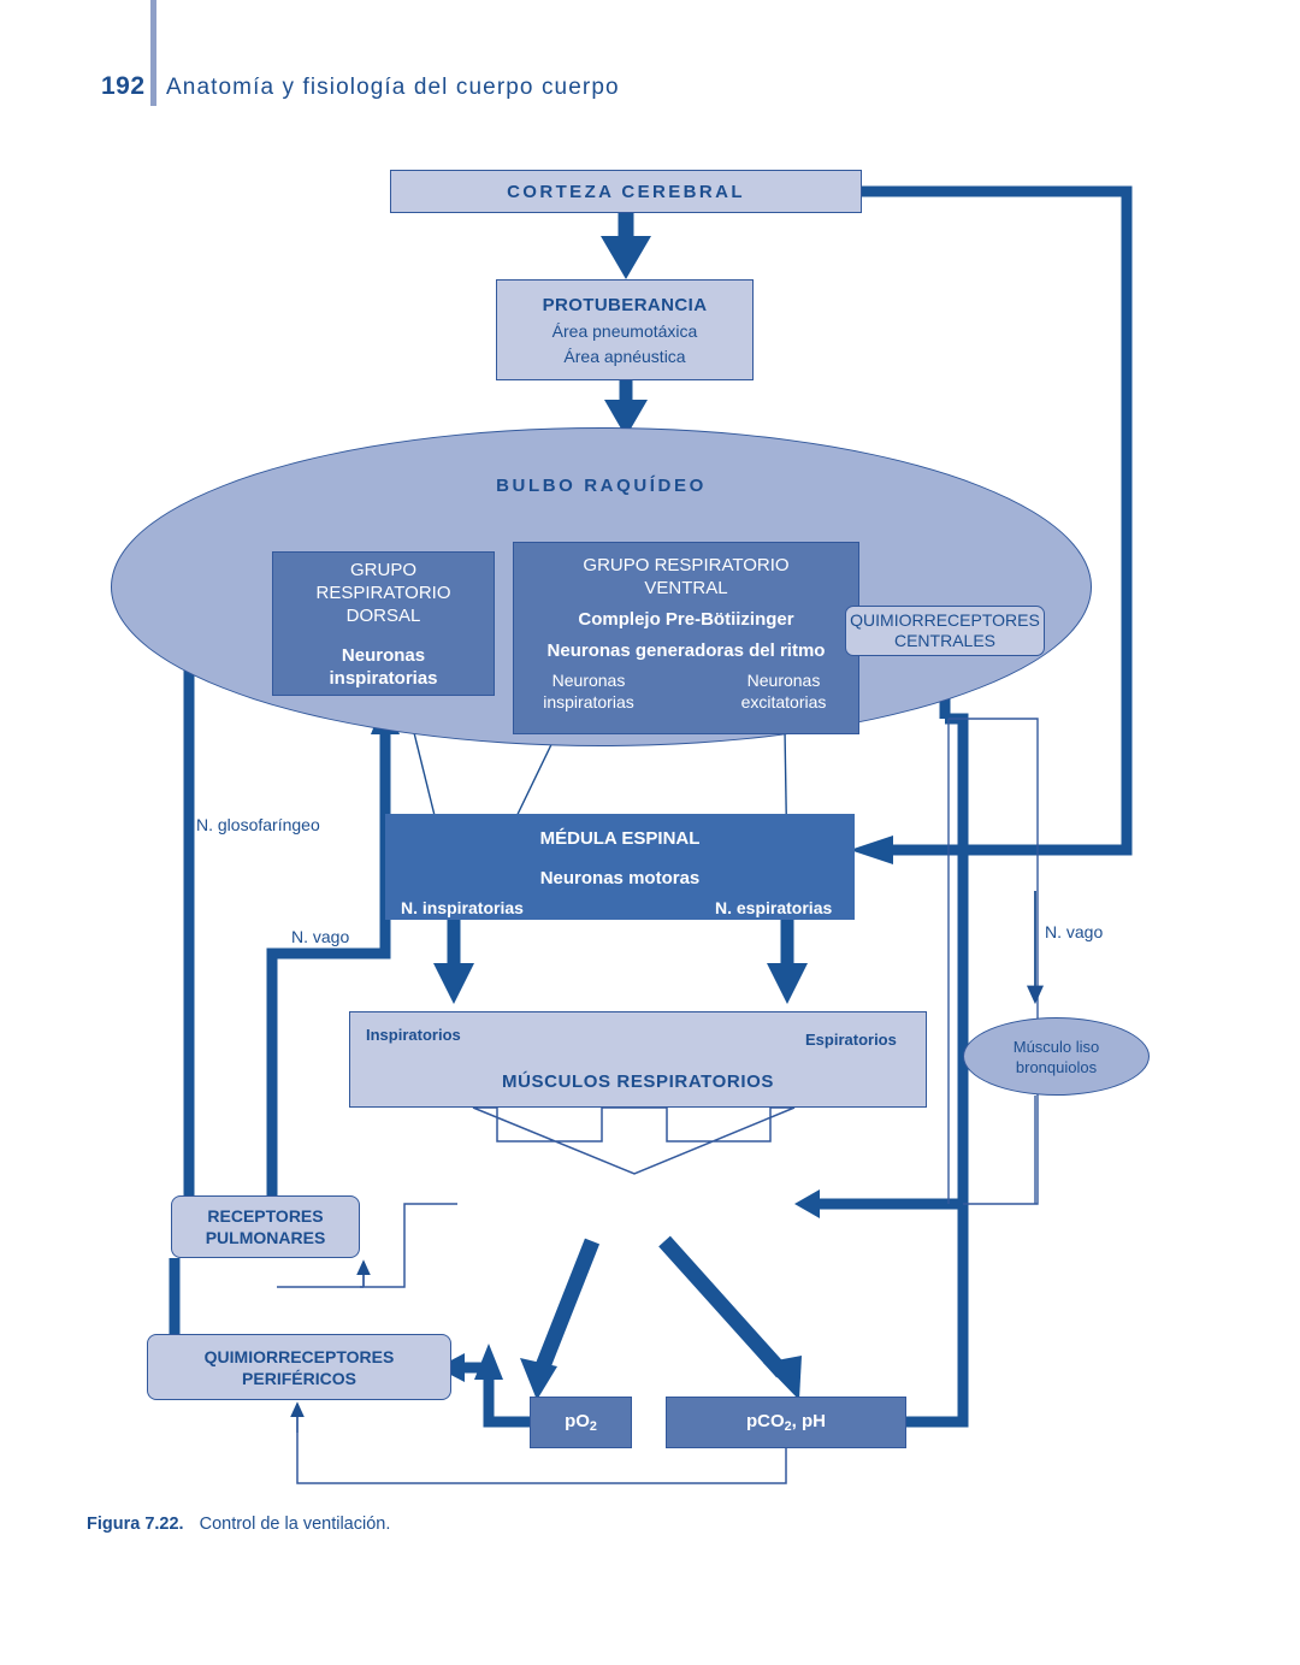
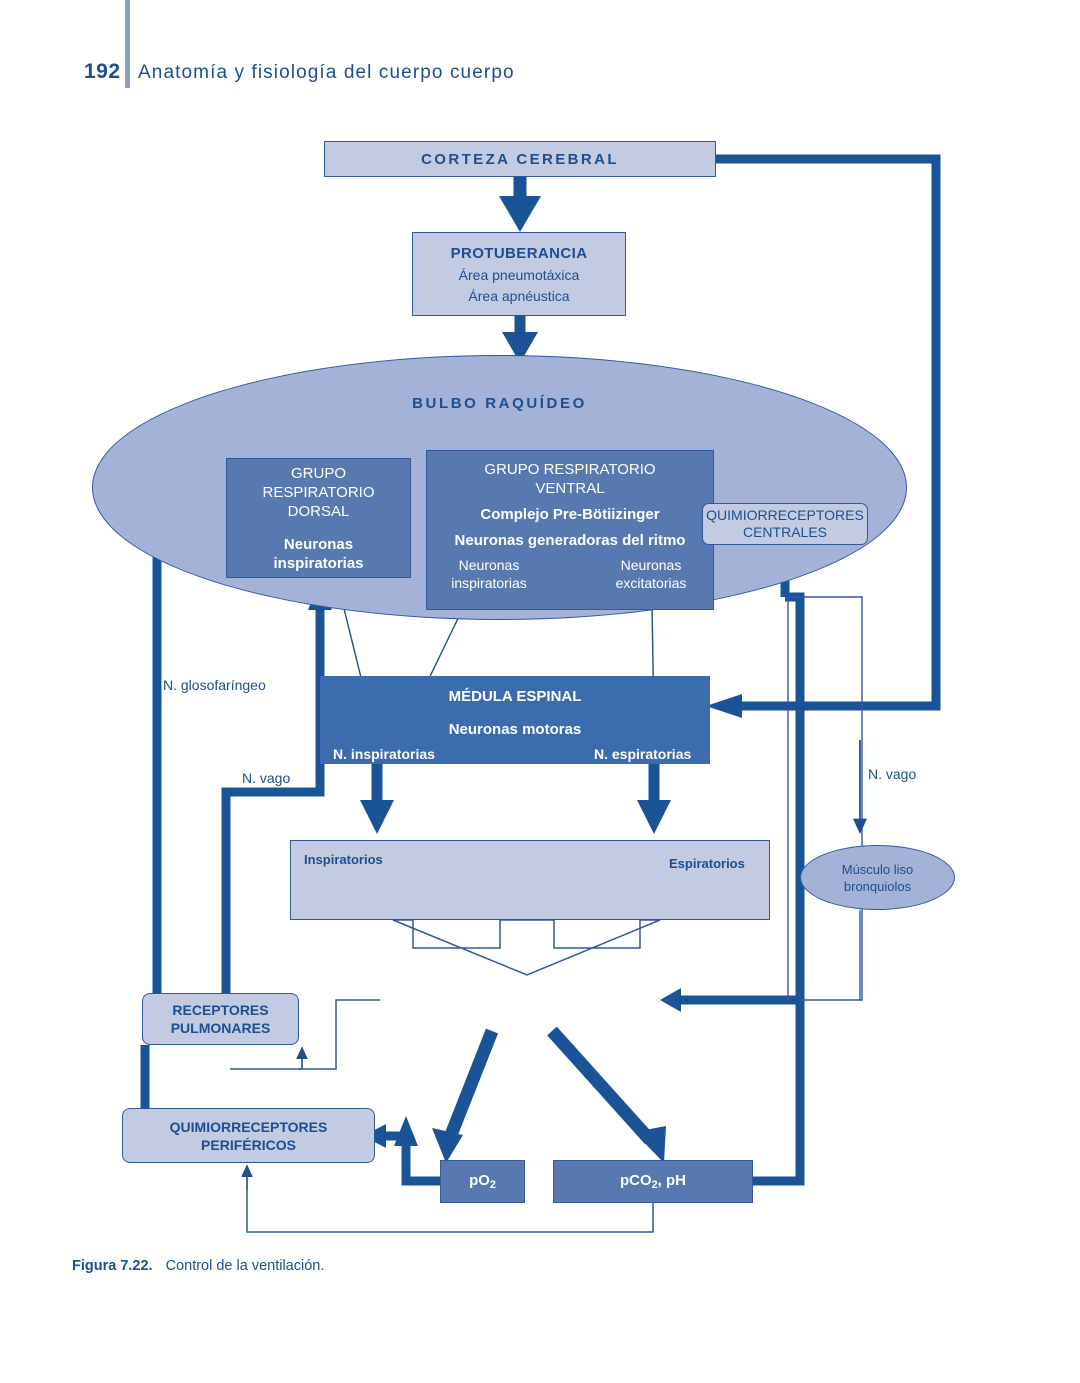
  192
  Anatomía y fisiología del cuerpo cuerpo
  BULBO RAQUÍDEO
  CORTEZA CEREBRAL
  PROTUBERANCIA
  Área pneumotáxica
  Área apnéustica
  GRUPO
  RESPIRATORIO
  DORSAL
  Neuronas
  inspiratorias
  GRUPO RESPIRATORIO
  VENTRAL
  Complejo Pre-Bötiizinger
  Neuronas generadoras del ritmo
  Neuronas
  inspiratorias
  Neuronas
  excitatorias
  QUIMIORRECEPTORES
  CENTRALES
  MÉDULA ESPINAL
  Neuronas motoras
  N. inspiratorias
  N. espiratorias
  N. glosofaríngeo
  N. vago
  N. vago
  Inspiratorios
  Espiratorios
- MÚSCULOS RESPIRATORIOS
  Músculo liso
  bronquiolos
  RECEPTORES
  PULMONARES
  QUIMIORRECEPTORES
  PERIFÉRICOS
  pO2
  pCO2, pH
  Figura 7.22. Control de la ventilación.
